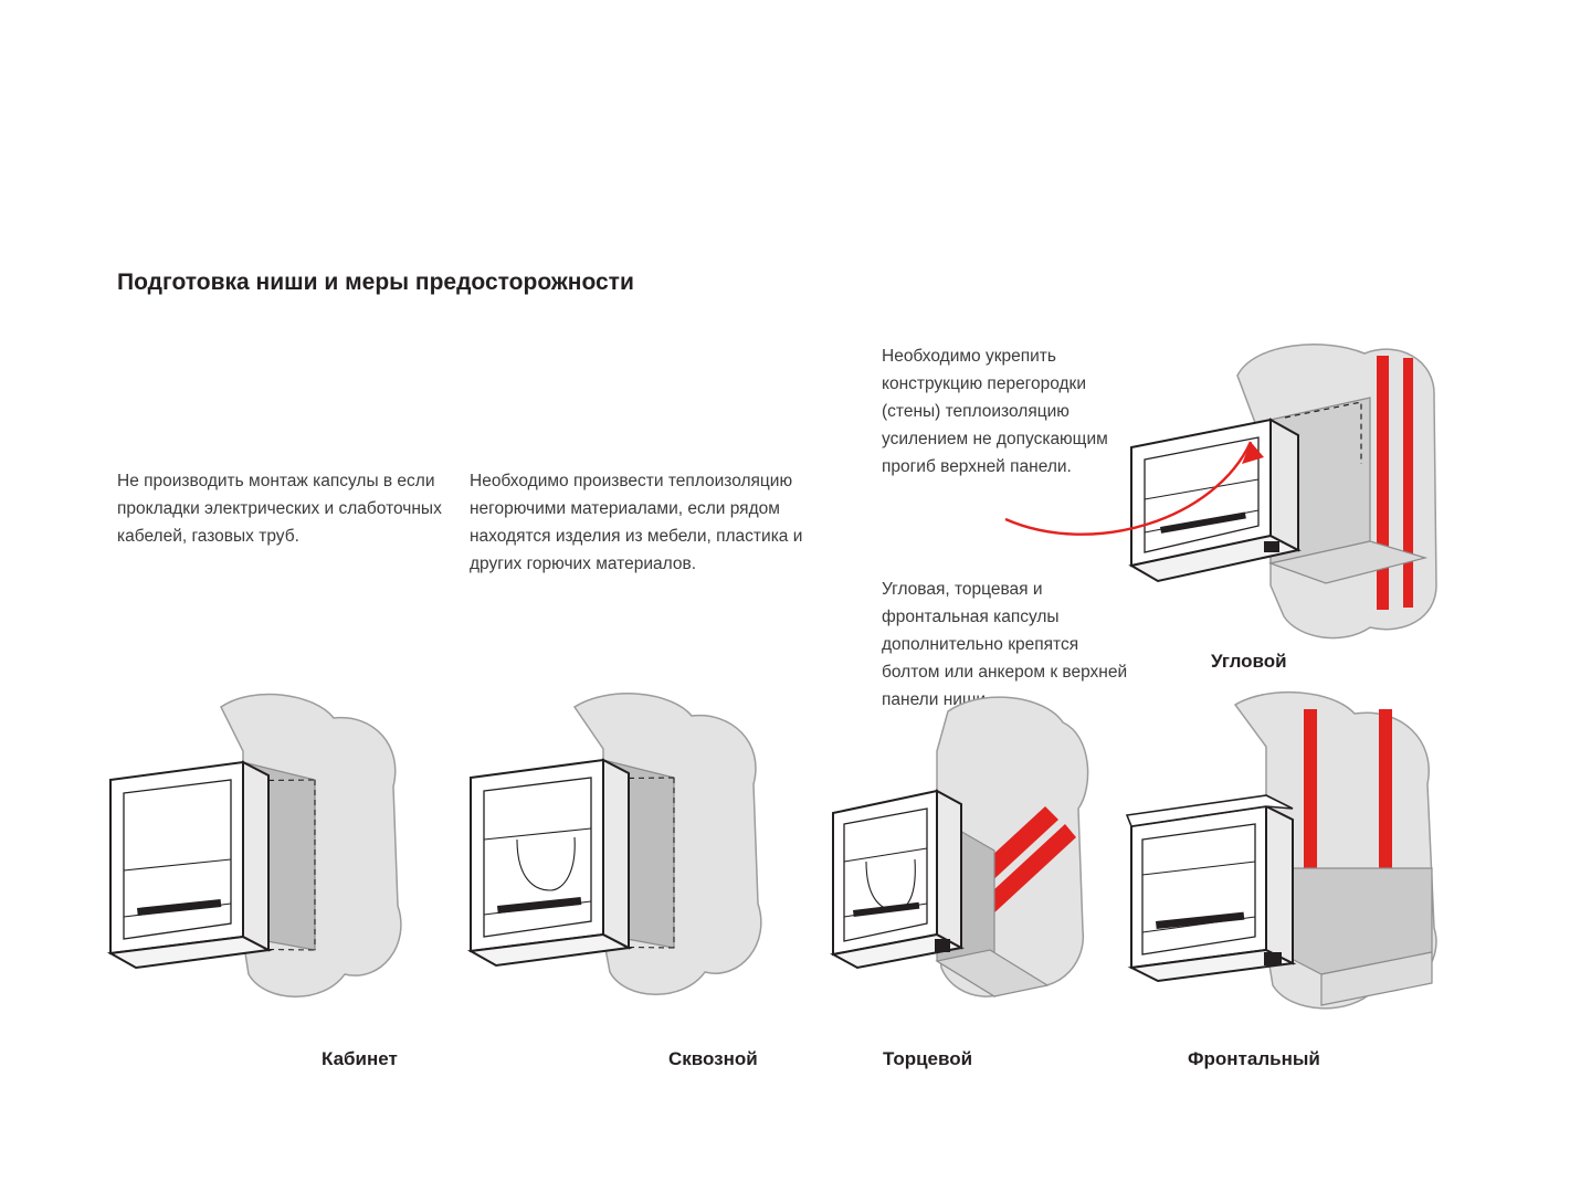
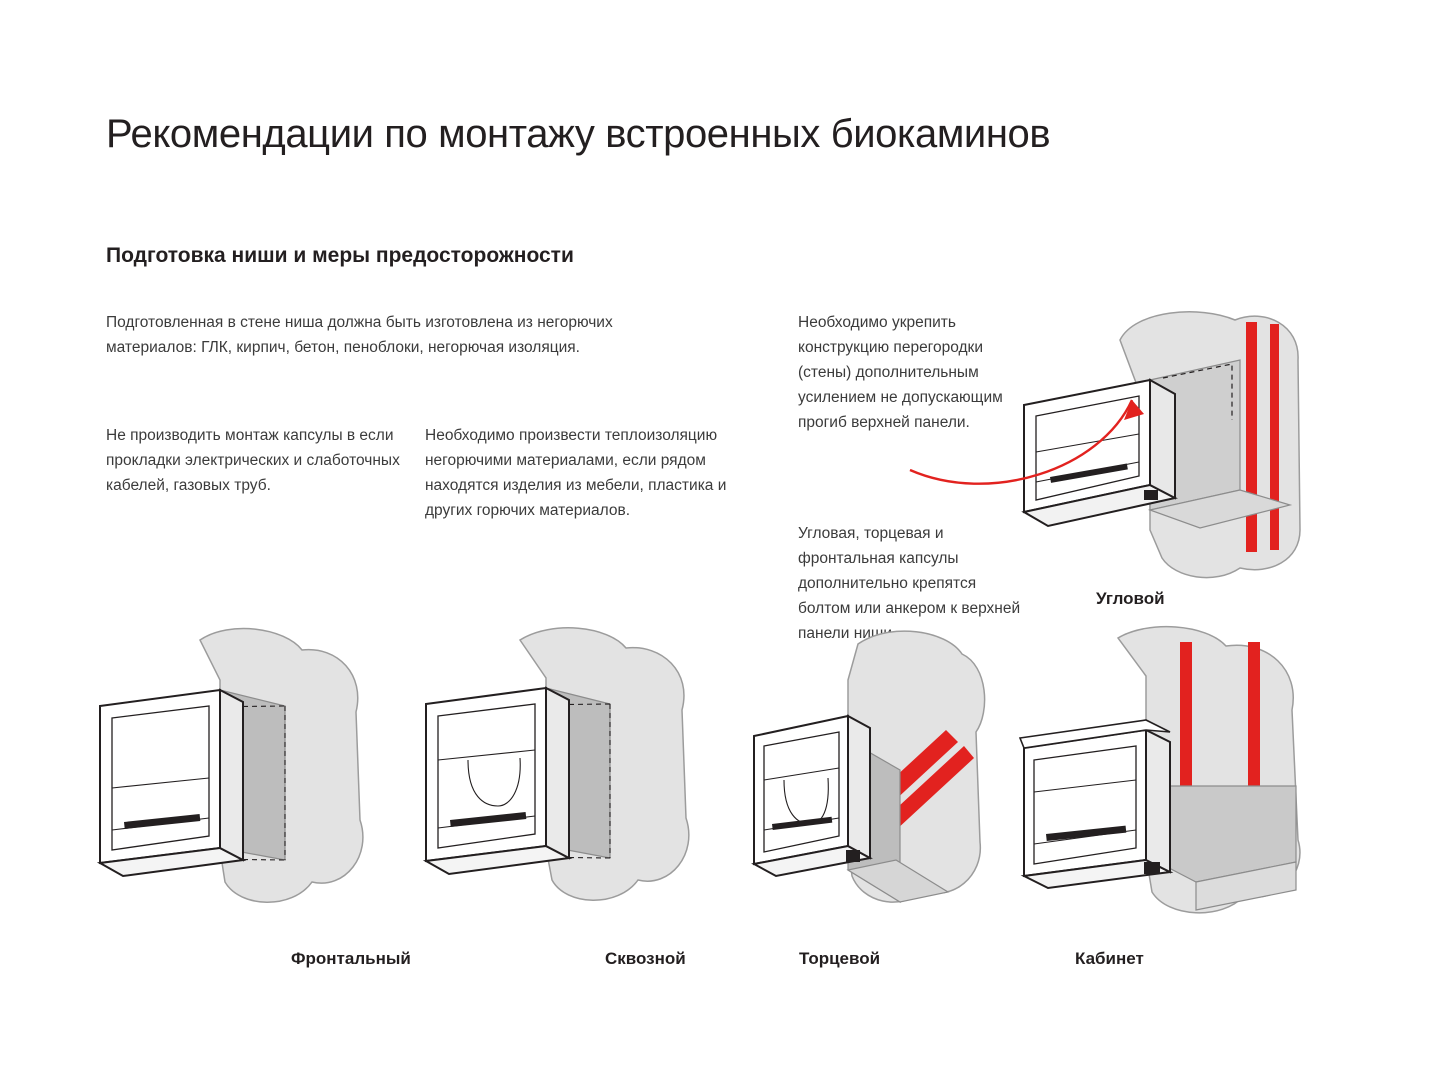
+ Рекомендации по монтажу встроенных биокаминов
  Подготовка ниши и меры предосторожности
+ Подготовленная в стене ниша должна быть изготовлена из негорючих материалов: ГЛК, кирпич, бетон, пеноблоки, негорючая изоляция.
  Не производить монтаж капсулы в если прокладки электрических и слаботочных кабелей, газовых труб.
  Необходимо произвести теплоизоляцию негорючими материалами, если рядом находятся изделия из мебели, пластика и других горючих материалов.
- Необходимо укрепить конструкцию перегородки (стены) теплоизоляцию усилением не допускающим прогиб верхней панели.
+ Необходимо укрепить конструкцию перегородки (стены) дополнительным усилением не допускающим прогиб верхней панели.
  Угловая, торцевая и фронтальная капсулы дополнительно крепятся болтом или анкером к верхней панели ниш
  Угловой
- Кабинет
+ Фронтальный
  Сквозной
  Торцевой
- Фронтальный
+ Кабинет
